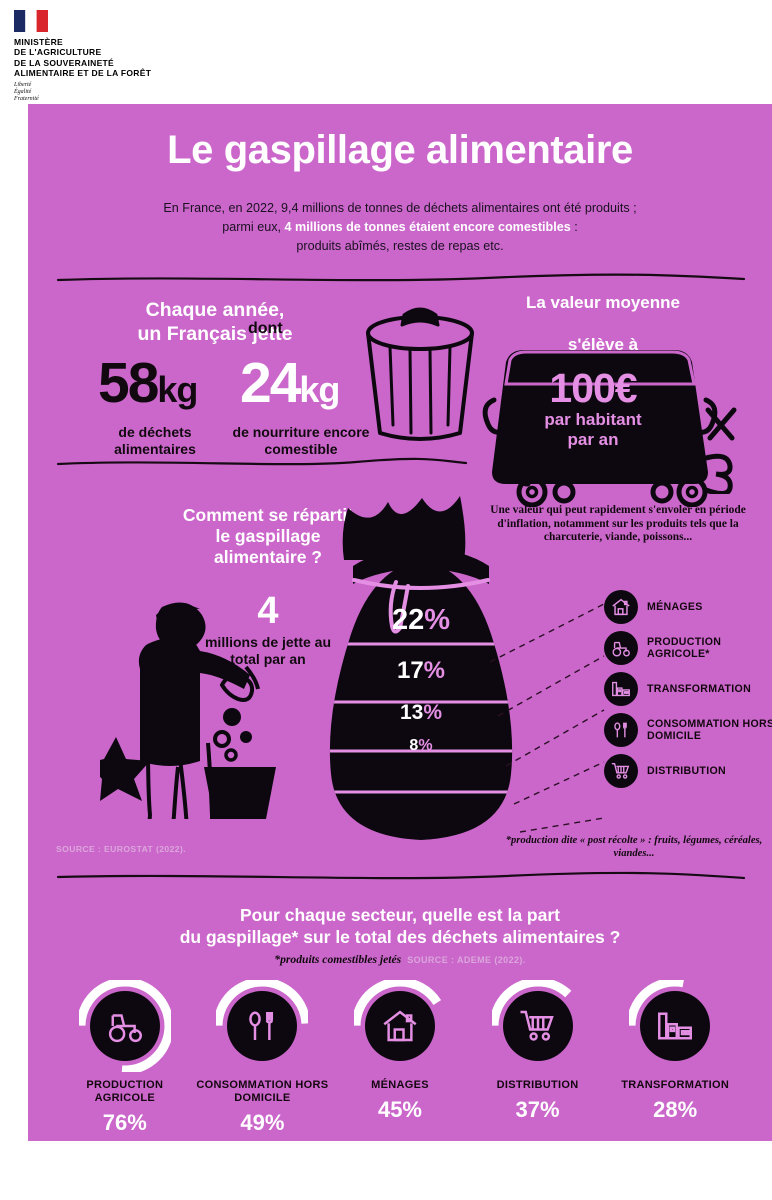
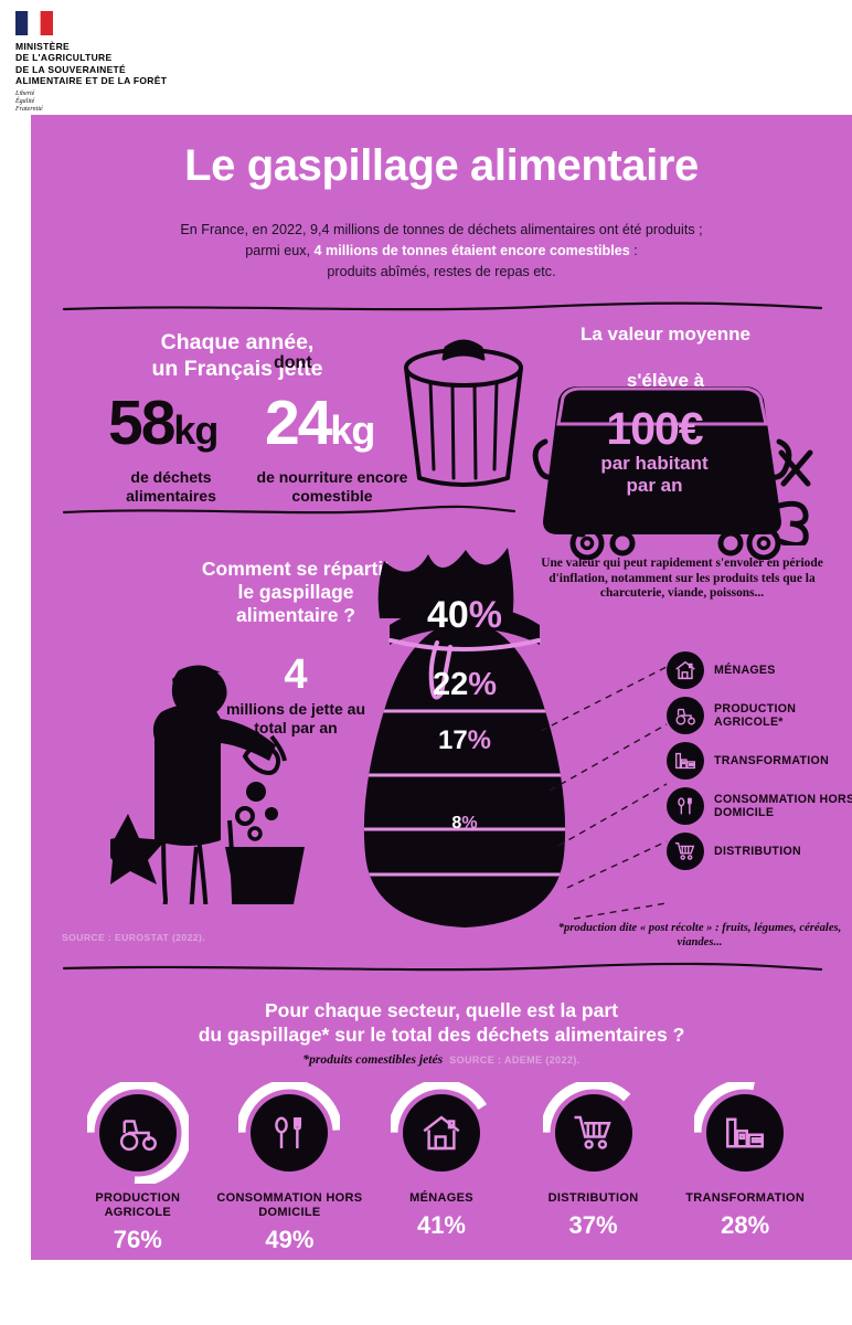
  MINISTÈRE
  DE L'AGRICULTURE
  DE LA SOUVERAINETÉ
  ALIMENTAIRE ET DE LA FORÊT
  Le gaspillage alimentaire
  En France, en 2022, 9,4 millions de tonnes de déchets alimentaires ont été produits ;
  parmi eux, 4 millions de tonnes étaient encore comestibles :
  produits abîmés, restes de repas etc.
  Chaque année,
  un Français jette
  dont
  58kg
  24kg
  de déchets alimentaires
  de nourriture encore comestible
  La valeur moyenne
  s'élève à
  100€
  par habitant
  par an
  Une valeur qui peut rapidement s'envoler en période d'inflation, notamment sur les produits tels que la charcuterie, viande, poissons...
  Comment se réparti le gaspillage alimentaire ?
  4
  millions de jette au total par an
+ 40%
  22%
  17%
- 13%
  8%
  MÉNAGES
  PRODUCTION AGRICOLE*
  TRANSFORMATION
  CONSOMMATION HORS DOMICILE
  DISTRIBUTION
  SOURCE : EUROSTAT (2022).
  *production dite « post récolte » : fruits, légumes, céréales, viandes...
  Pour chaque secteur, quelle est la part
  du gaspillage* sur le total des déchets alimentaires ?
  *produits comestibles jetés SOURCE : ADEME (2022).
  PRODUCTION AGRICOLE
  76%
  CONSOMMATION HORS DOMICILE
  49%
  MÉNAGES
- 45%
+ 41%
  DISTRIBUTION
  37%
  TRANSFORMATION
  28%
